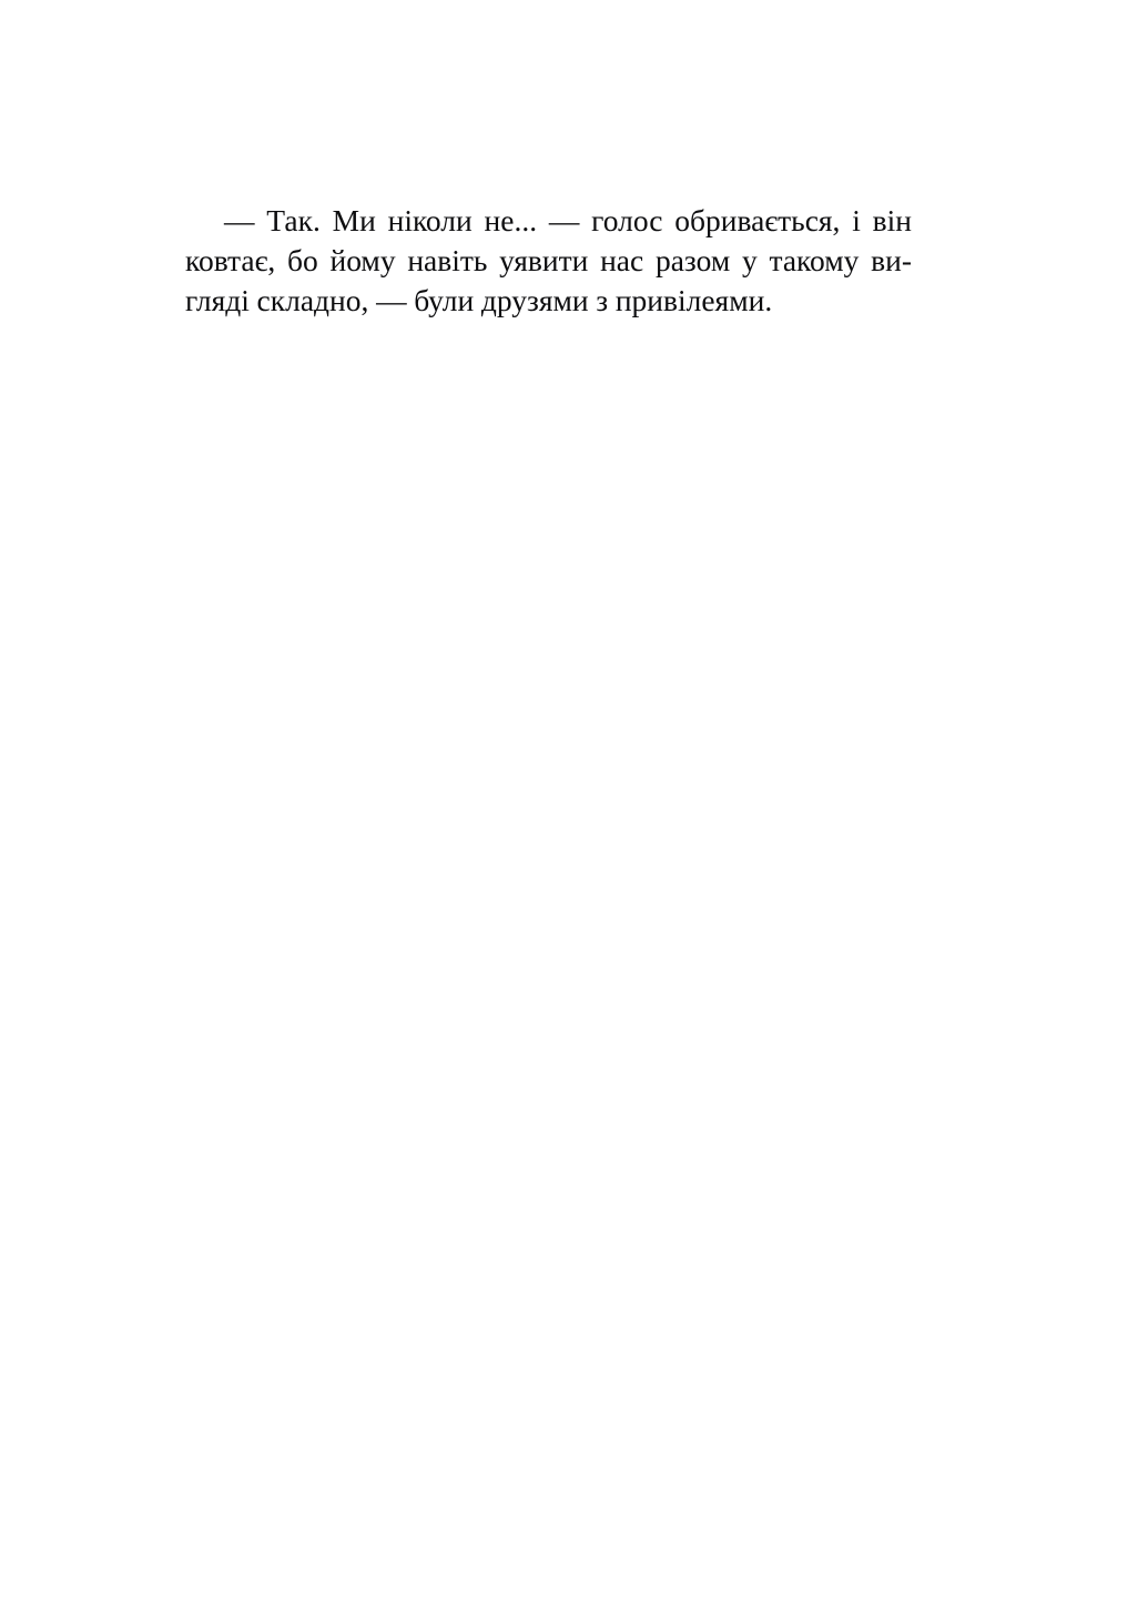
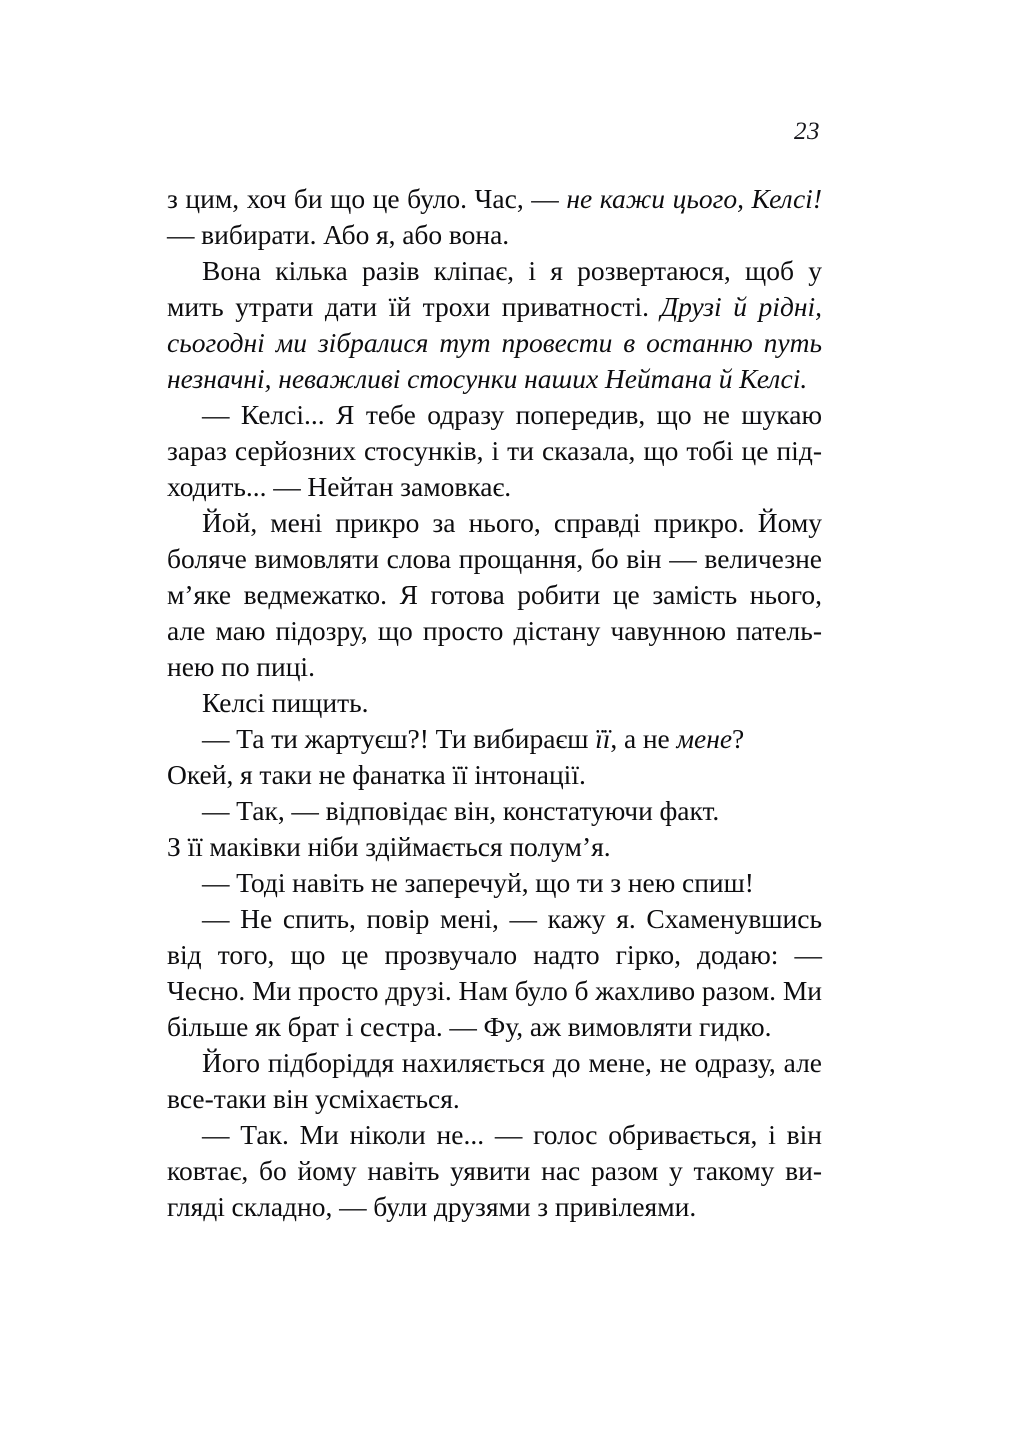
+ 23
+ з цим, хоч би що це було. Час, — не кажи цього, Келсі! — вибирати. Або я, або вона.
+ Вона кілька разів кліпає, і я розвертаюся, щоб у мить утрати дати їй трохи приватності. Друзі й рідні, сьогодні ми зібралися тут провести в останню путь незначні, неважливі стосунки наших Нейтана й Келсі.
+ — Келсі... Я тебе одразу попередив, що не шукаю зараз серйозних стосунків, і ти сказала, що тобі це під­ходить... — Нейтан замовкає.
+ Йой, мені прикро за нього, справді прикро. Йому боляче вимовляти слова прощання, бо він — величез­не м’яке ведмежатко. Я готова робити це замість нього, але маю підозру, що просто дістану чавунною патель­нею по пиці.
+ Келсі пищить.
+ — Та ти жартуєш?! Ти вибираєш її, а не мене?
+ Окей, я таки не фанатка її інтонації.
+ — Так, — відповідає він, констатуючи факт.
+ З її маківки ніби здіймається полум’я.
+ — Тоді навіть не заперечуй, що ти з нею спиш!
+ — Не спить, повір мені, — кажу я. Схаменувшись від того, що це прозвучало надто гірко, додаю: — Чесно. Ми просто друзі. Нам було б жахливо разом. Ми біль­ше як брат і сестра. — Фу, аж вимовляти гидко.
+ Його підборіддя нахиляється до мене, не одразу, але все-таки він усміхається.
  — Так. Ми ніколи не... — голос обривається, і він ковтає, бо йому навіть уявити нас разом у такому ви­гляді складно, — були друзями з привілеями.
